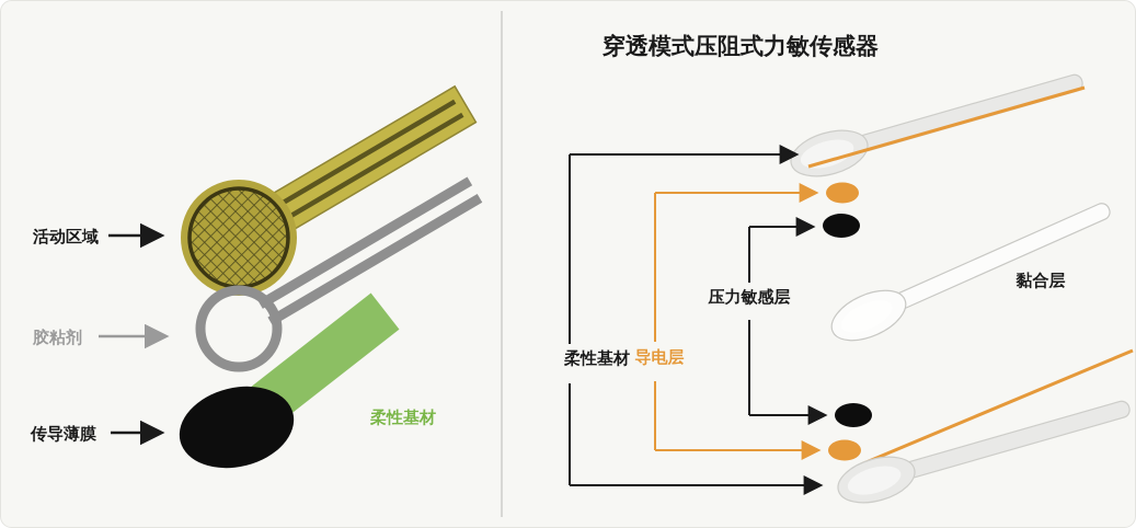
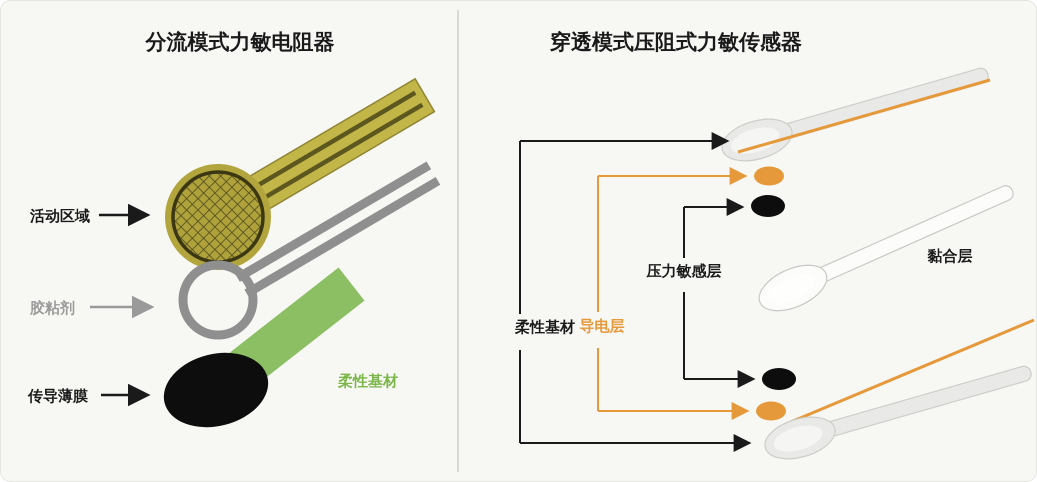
+ 分流模式力敏电阻器
  活动区域
  胶粘剂
  传导薄膜
  柔性基材
  穿透模式压阻式力敏传感器
  柔性基材
  导电层
  压力敏感层
  黏合层
